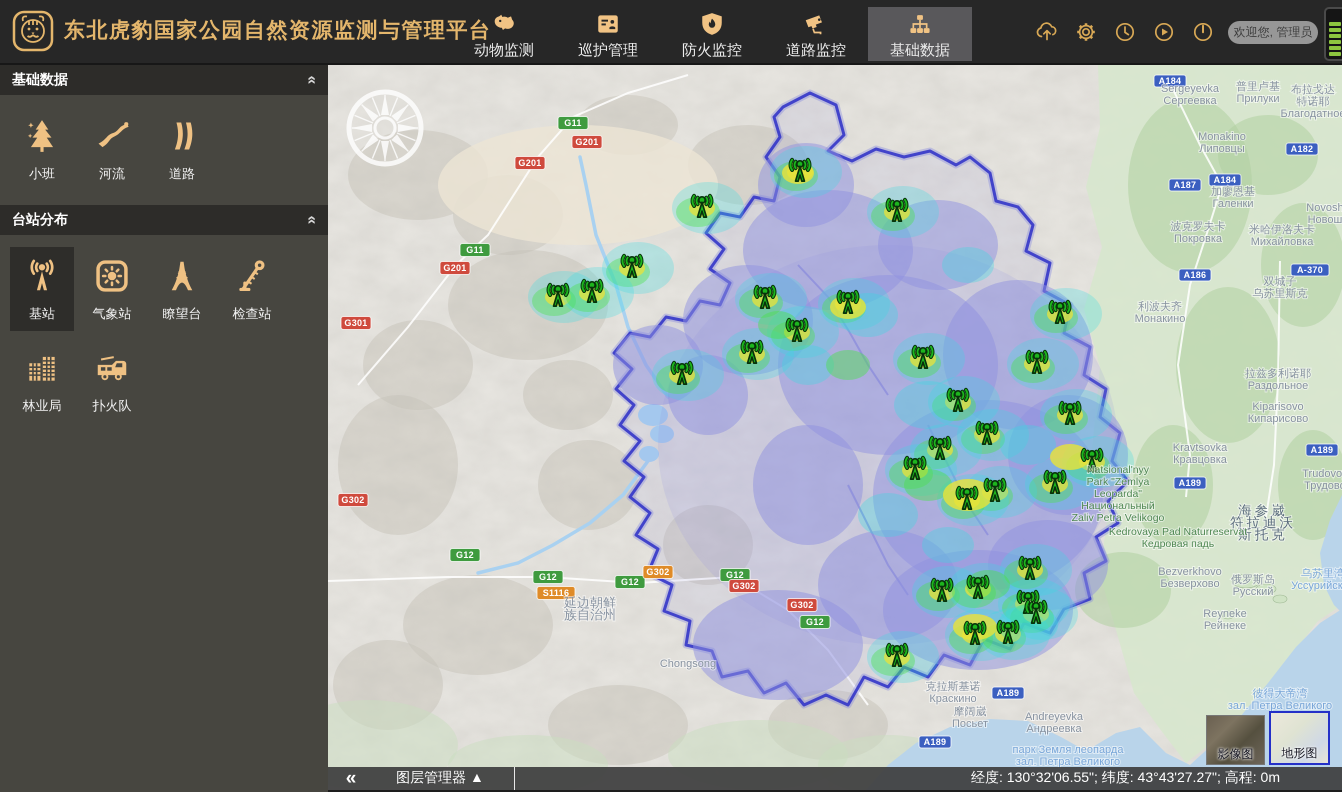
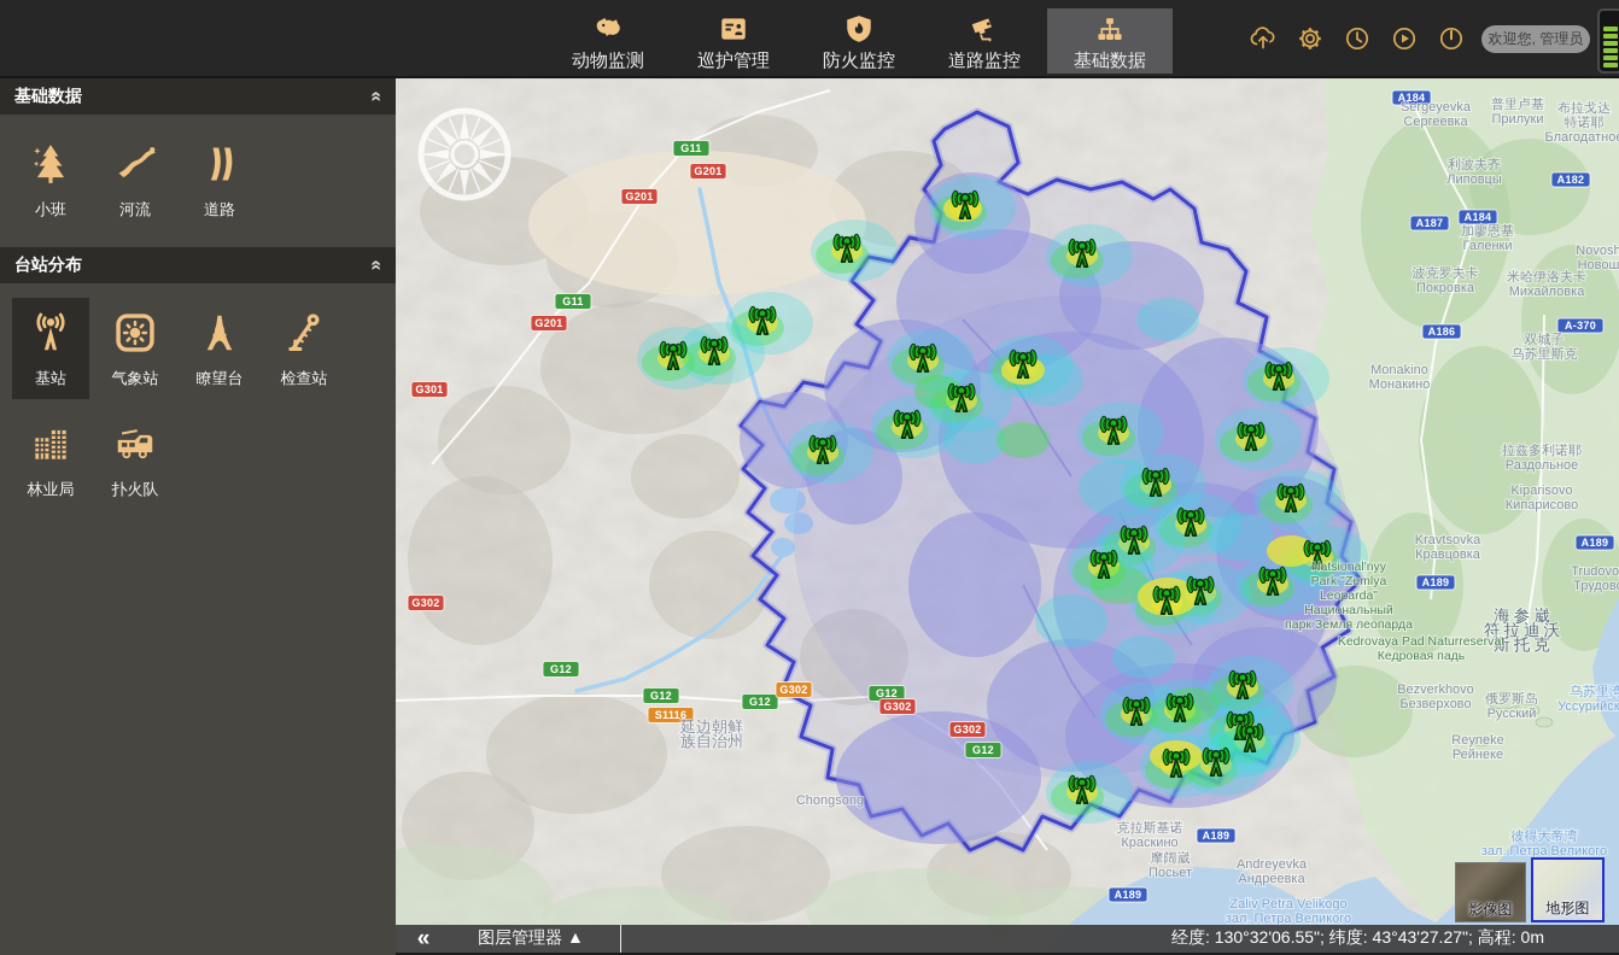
- 东北虎豹国家公园自然资源监测与管理平台
  动物监测
  巡护管理
  防火监控
  道路监控
  基础数据
  欢迎您, 管理员
  基础数据
  小班
  河流
  道路
  台站分布
  基站
  气象站
  瞭望台
  检查站
  林业局
  扑火队
  G11
  G201
  G201
  G11
  G201
  G301
  G302
  G12
  G12
  S1116
  G12
  G302
  G12
  G302
  G302
  G12
  A184
  A182
  A187
  A184
  A186
  A-370
  A189
  A189
  A189
  A189
  Sergeyevka Сергеевка
  普里卢基 Прилуки
  布拉戈达特诺耶 Благодатно
- Monakino Липовцы
+ 利波夫齐 Липовцы
  加廖恩基 Галенки
  Novosh Новош
  波克罗夫卡 Покровка
  米哈伊洛夫卡 Михайловка
  双城子乌苏里斯克
- 利波夫齐 Монакино
+ Monakino Монакино
  拉兹多利诺耶 Раздольное
  Kiparisovo Кипарисово
  Kravtsovka Кравцовка
  Trudovo Трудов
  海参崴符拉迪沃斯托克
- Natsional'nyy Park "Zemlya Leoparda" Национальный Zaliv Petra Velikogo
+ Natsional'nyy Park "Zemlya Leoparda" Национальный парк Земля леопарда
  Kedrovaya Pad Naturreservat Кедровая падь
  Bezverkhovo Безверхово
  俄罗斯岛 Русский
  Reyneke Рейнеке
  乌苏里湾 Уссурийск
  彼得大帝湾 зал. Петра Великого
- парк Земля леопарда зал. Петра Великого
+ Zaliv Petra Velikogo зал. Петра Великого
  克拉斯基诺 Краскино
  摩阔崴 Посьет
  Andreyevka Андреевка
  延边朝鲜族自治州
  Chongsong
  «
  图层管理器 ▲
  经度: 130°32'06.55"; 纬度: 43°43'27.27"; 高程: 0m
  影像图
  地形图
